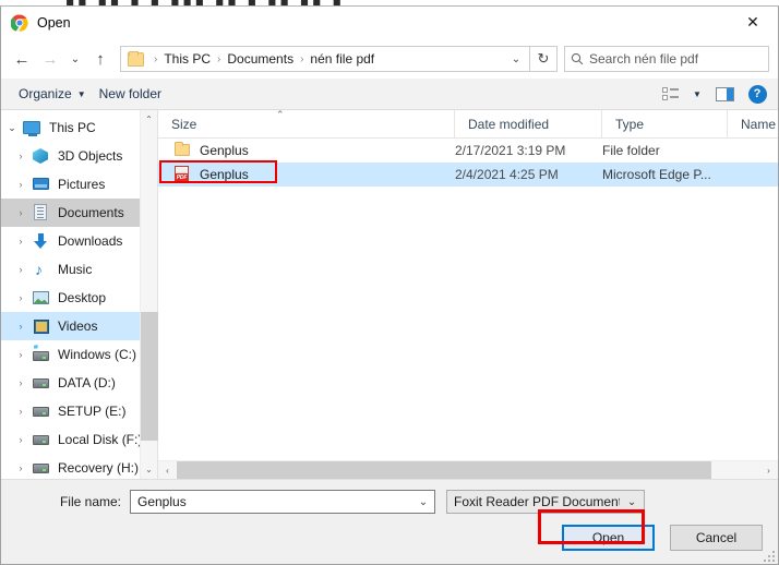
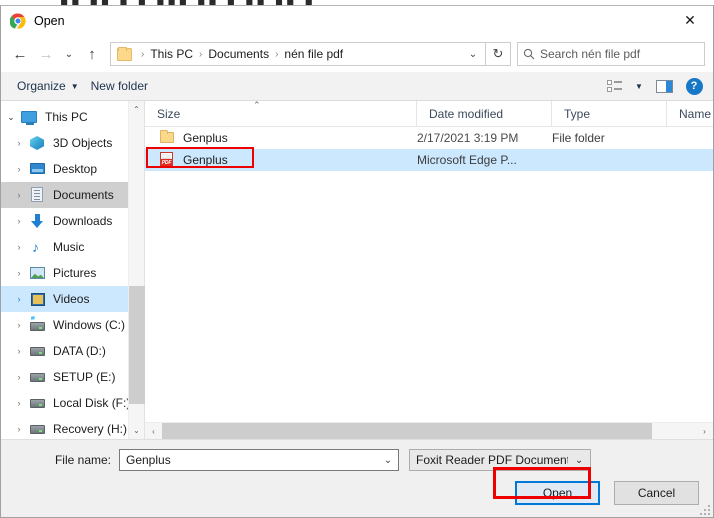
  ▮▮ ▮▮ ▮ ▮ ▮▮▮ ▮▮ ▮ ▮▮ ▮▮ ▮
  Open
  ✕
  ←
  →
  ⌄
  ↑
  ›
  This PC
  ›
  Documents
  ›
  nén file pdf
  ⌄
  ↻
  Search nén file pdf
  Organize
  ▼
  New folder
  ▼
  ?
  ⌄
  This PC
  ›
  3D Objects
  ›
- Pictures
+ Desktop
  ›
  Documents
  ›
  Downloads
  ›
  ♪
  Music
  ›
- Desktop
+ Pictures
  ›
  Videos
  ›
  Windows (C:)
  ›
  DATA (D:)
  ›
  SETUP (E:)
  ›
  Local Disk (F:
  ›
  Recovery (H:)
  ⌃
  ⌄
  Size
  ⌃
  Date modified
  Type
  Name
  Genplus
  2/17/2021 3:19 PM
  File folder
  Genplus
- 2/4/2021 4:25 PM
  Microsoft Edge P...
  ‹
  ›
  File name:
  Genplus
  ⌄
  Foxit Reader PDF Documen
  ⌄
  Open
  Cancel
